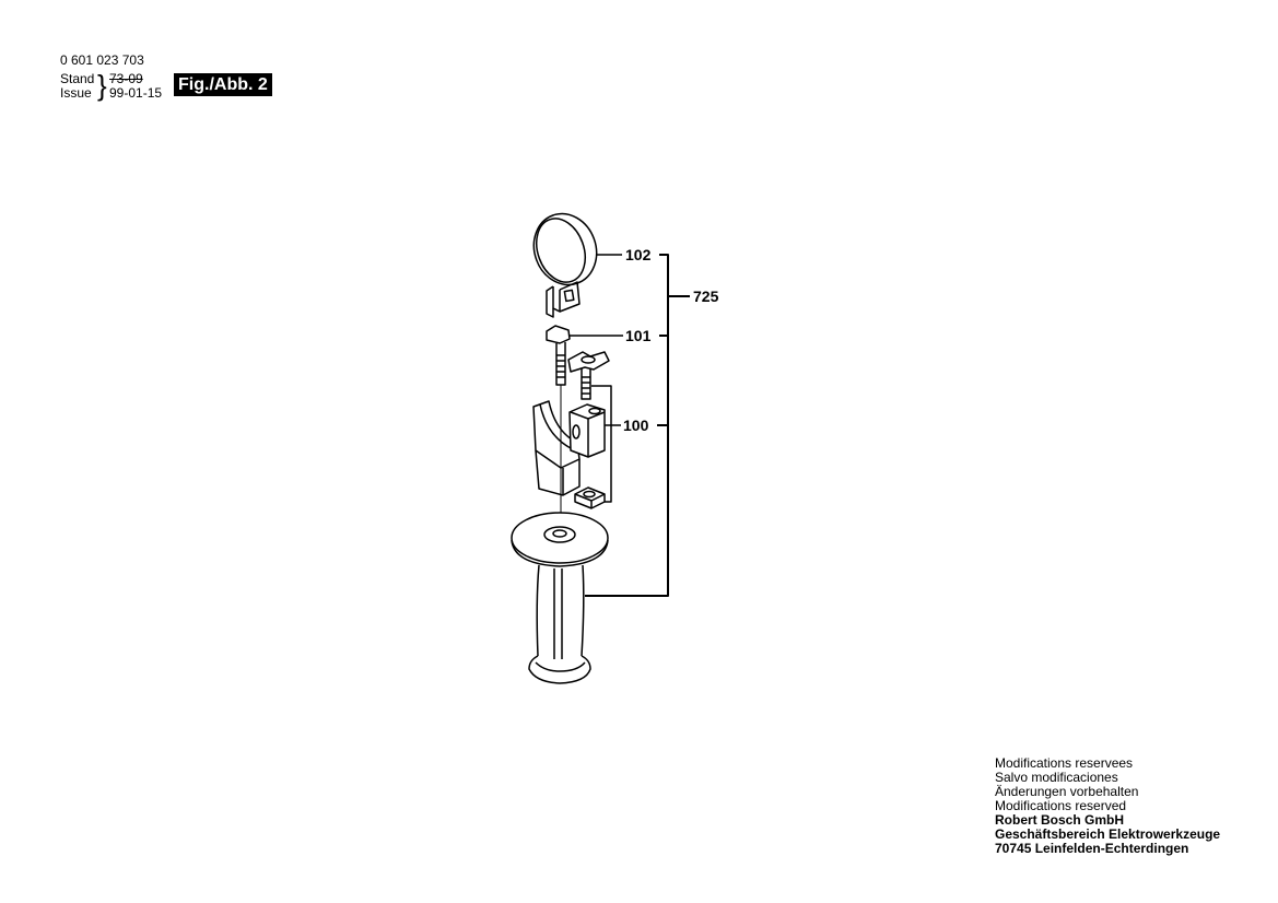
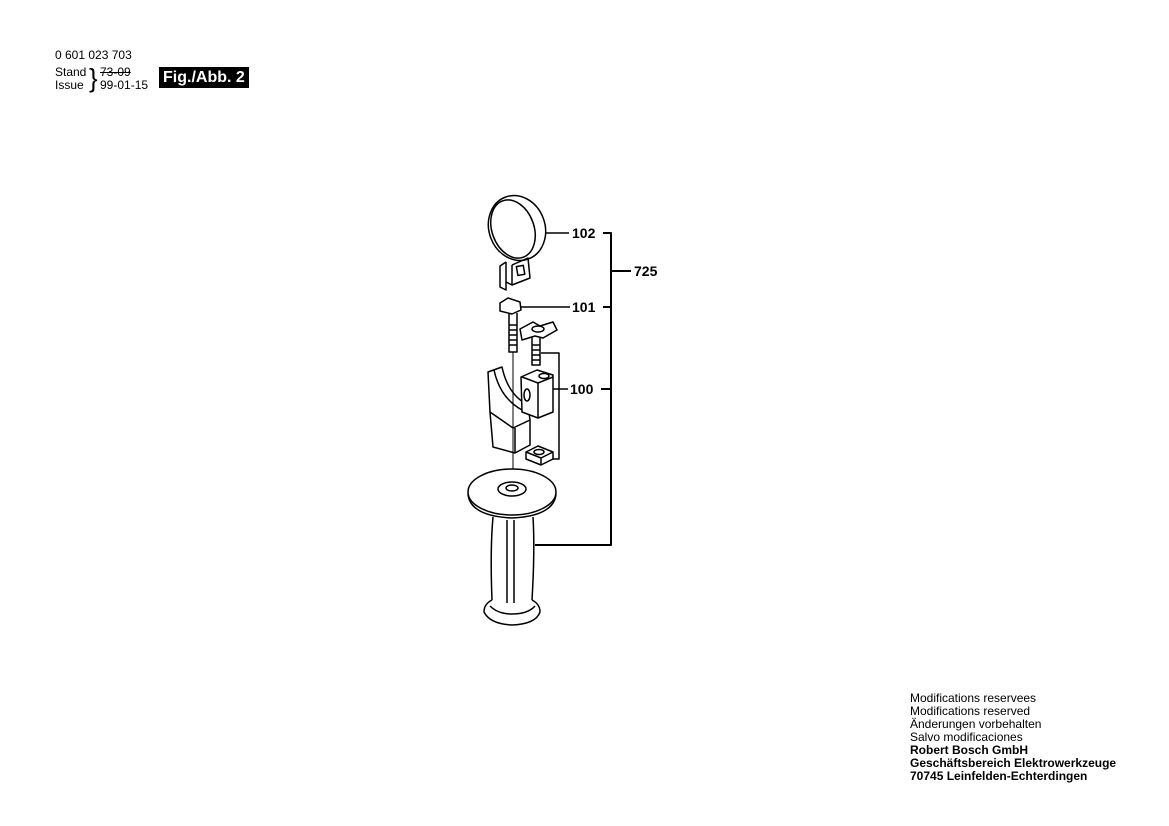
  0 601 023 703
  Stand
  Issue
  }
  73-09
  99-01-15
  Fig./Abb. 2
  102
  101
  100
  725
  Modifications reservees
- Salvo modificaciones
+ Modifications reserved
  Änderungen vorbehalten
- Modifications reserved
+ Salvo modificaciones
  Robert Bosch GmbH
  Geschäftsbereich Elektrowerkzeuge
  70745 Leinfelden-Echterdingen
